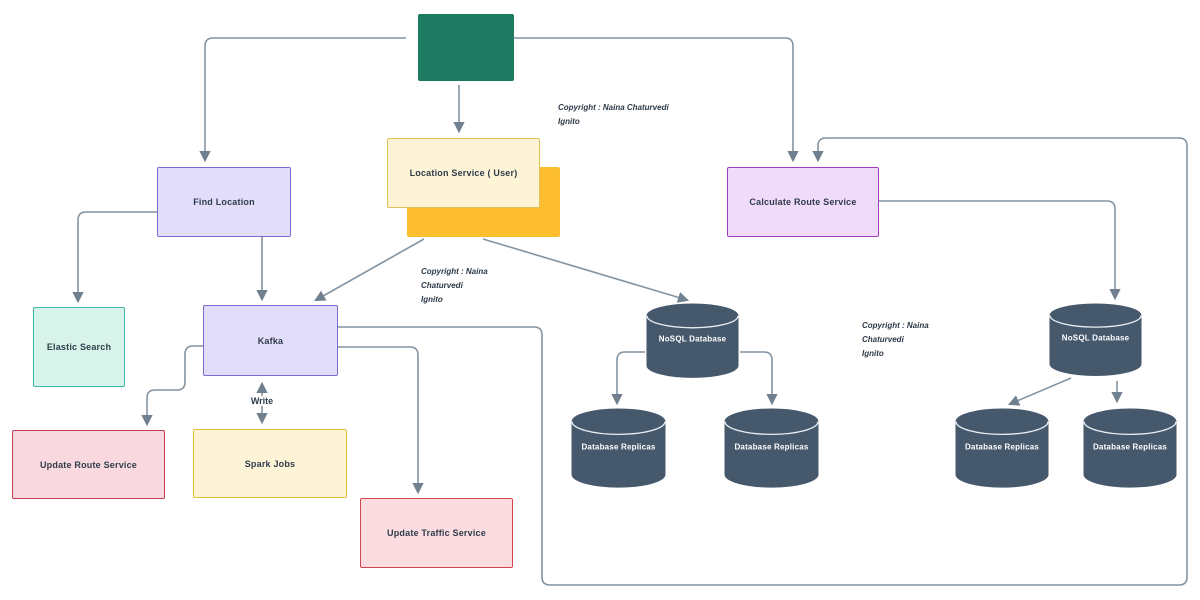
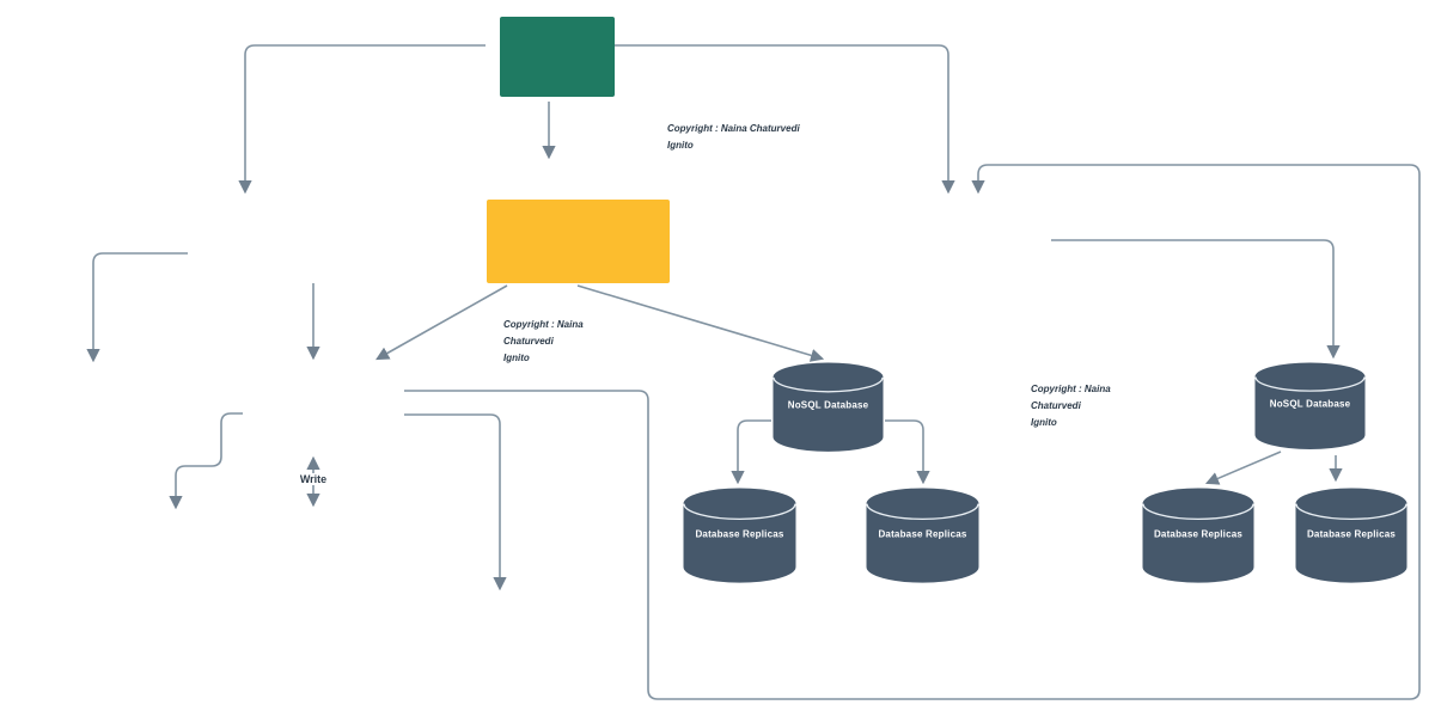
- Location Service ( User)
- Find Location
- Calculate Route Service
- Elastic Search
- Kafka
- Update Route Service
- Spark Jobs
- Update Traffic Service
  NoSQL Database
  Database Replicas
  Database Replicas
  NoSQL Database
  Database Replicas
  Database Replicas
  Write
  Copyright : Naina Chaturvedi
  Ignito
  Copyright : Naina
  Chaturvedi
  Ignito
  Copyright : Naina
  Chaturvedi
  Ignito
